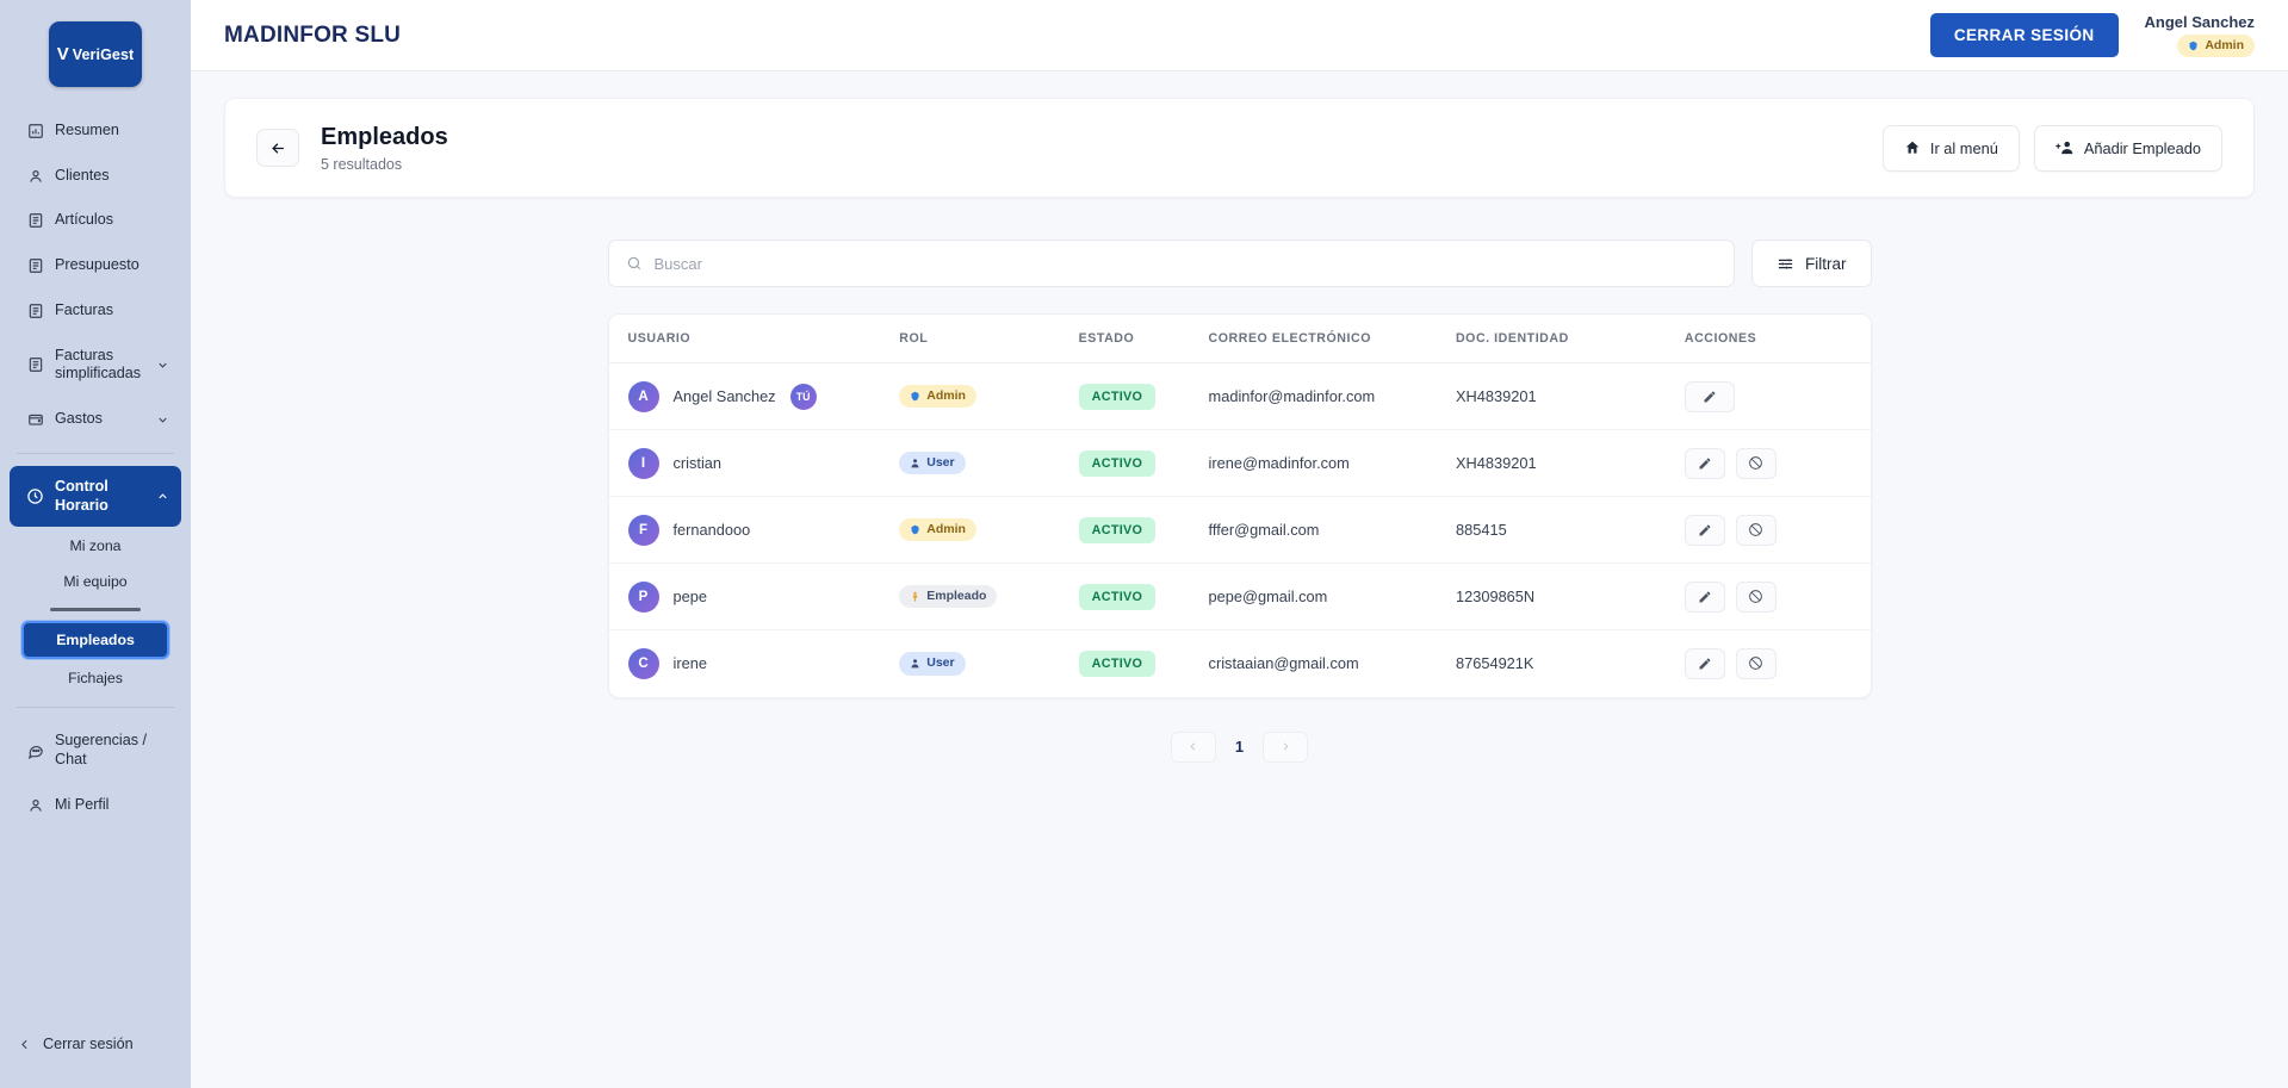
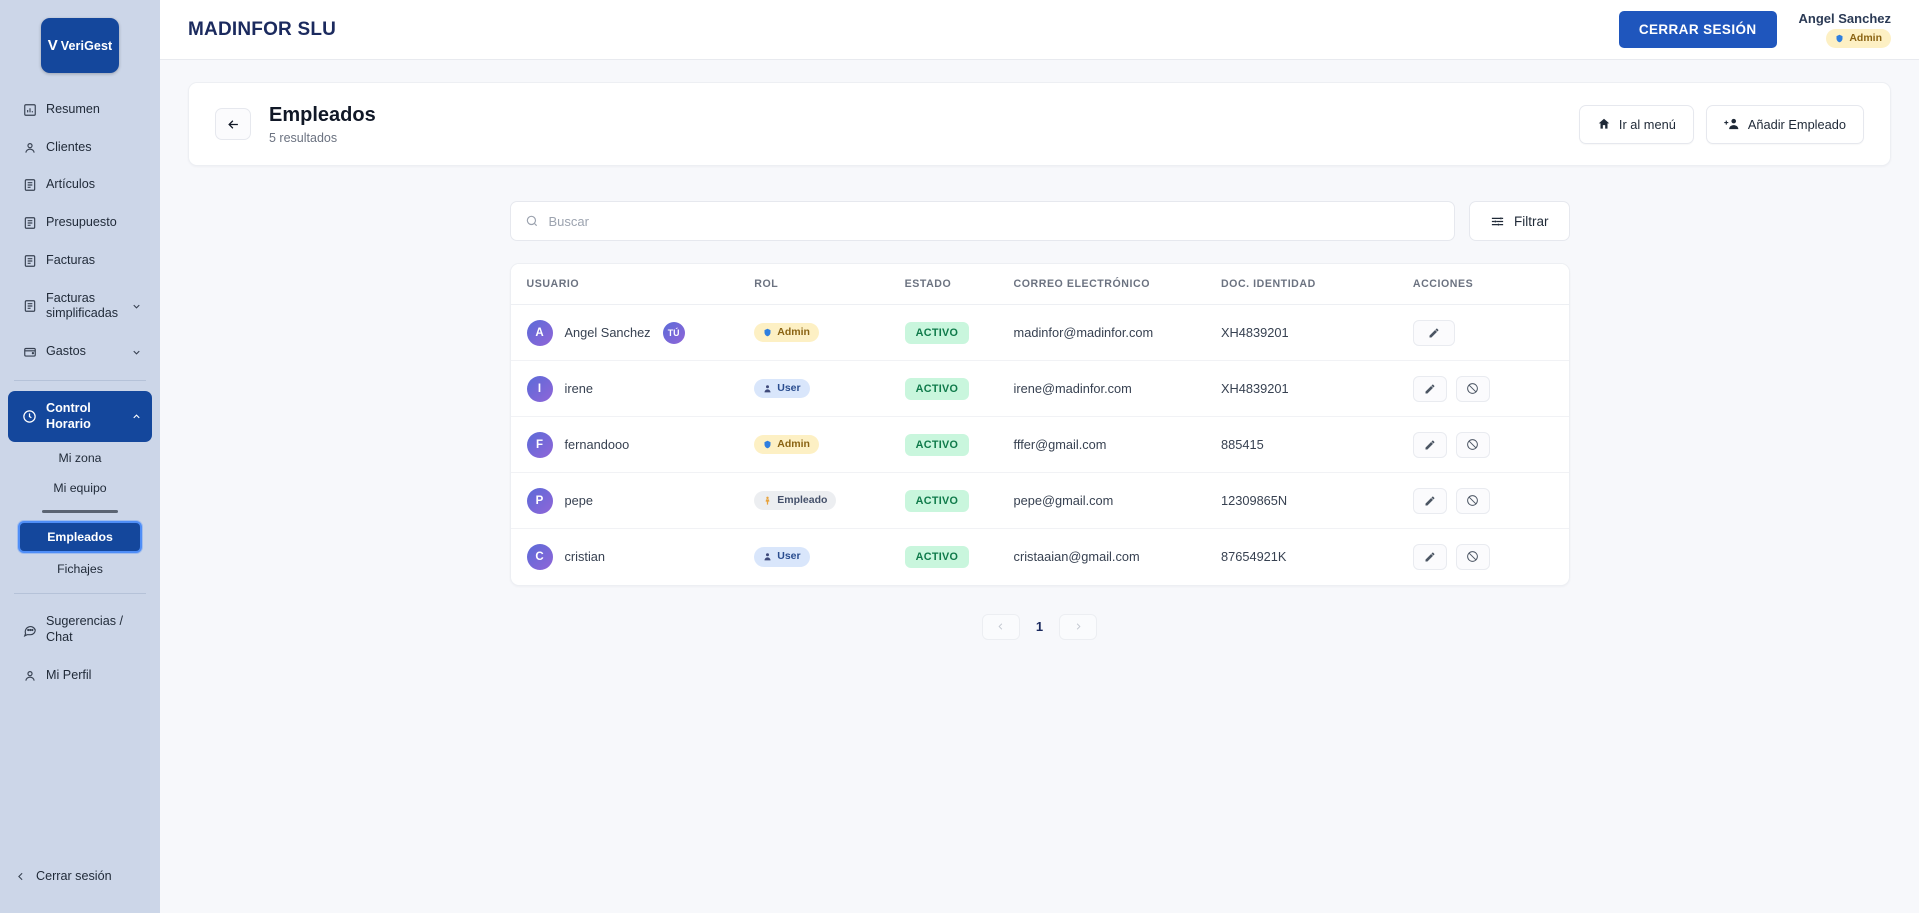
  V
  VeriGest
  Resumen
  Clientes
  Artículos
  Presupuesto
  Facturas
  Facturas simplificadas
  Gastos
  Control Horario
  Mi zona
  Mi equipo
  Empleados
  Fichajes
  Sugerencias / Chat
  Mi Perfil
  Cerrar sesión
  MADINFOR SLU
  CERRAR SESIÓN
  Angel Sanchez
  Admin
  Empleados
  5 resultados
  Ir al menú
  Añadir Empleado
  Buscar
  Filtrar
  USUARIO	ROL	ESTADO	CORREO ELECTRÓNICO	DOC. IDENTIDAD	ACCIONES
  A Angel Sanchez TÚ	Admin	ACTIVO	madinfor@madinfor.com	XH4839201
- I cristian	User	ACTIVO	irene@madinfor.com	XH4839201
+ I irene	User	ACTIVO	irene@madinfor.com	XH4839201
  F fernandooo	Admin	ACTIVO	fffer@gmail.com	885415
  P pepe	Empleado	ACTIVO	pepe@gmail.com	12309865N
- C irene	User	ACTIVO	cristaaian@gmail.com	87654921K
+ C cristian	User	ACTIVO	cristaaian@gmail.com	87654921K
  1
